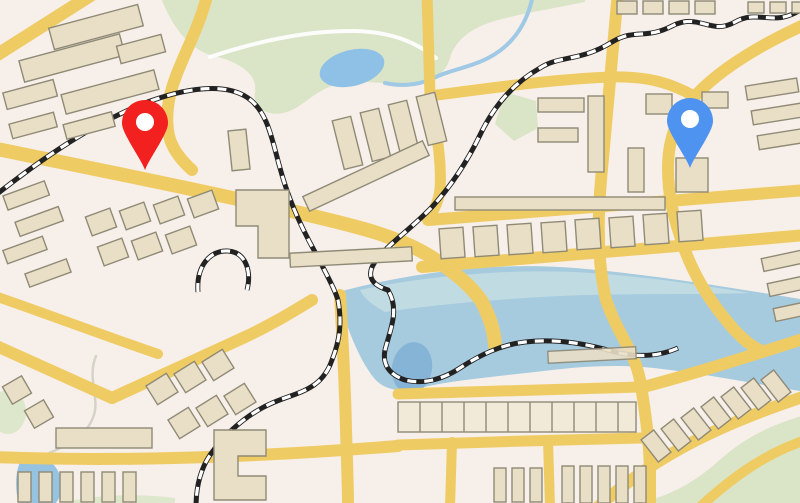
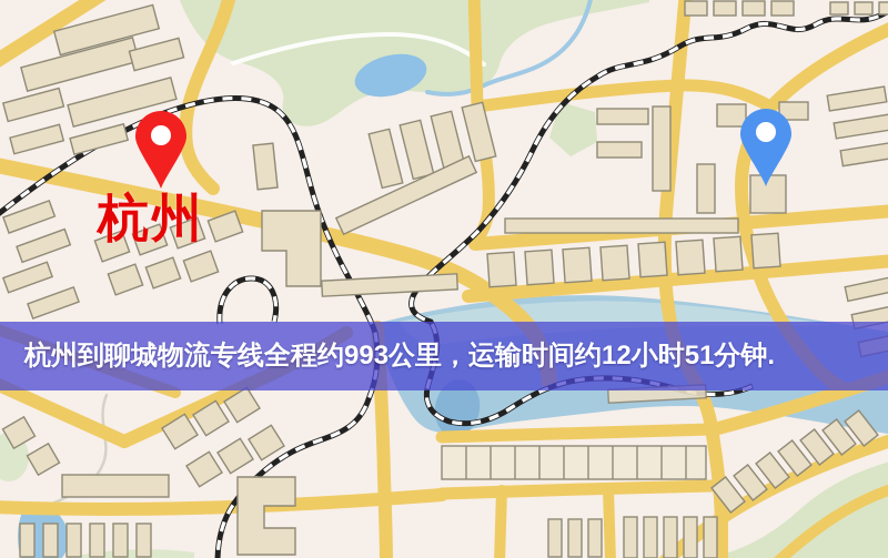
+ 杭州
+ 杭州到聊城物流专线全程约993公里，运输时间约12小时51分钟.
